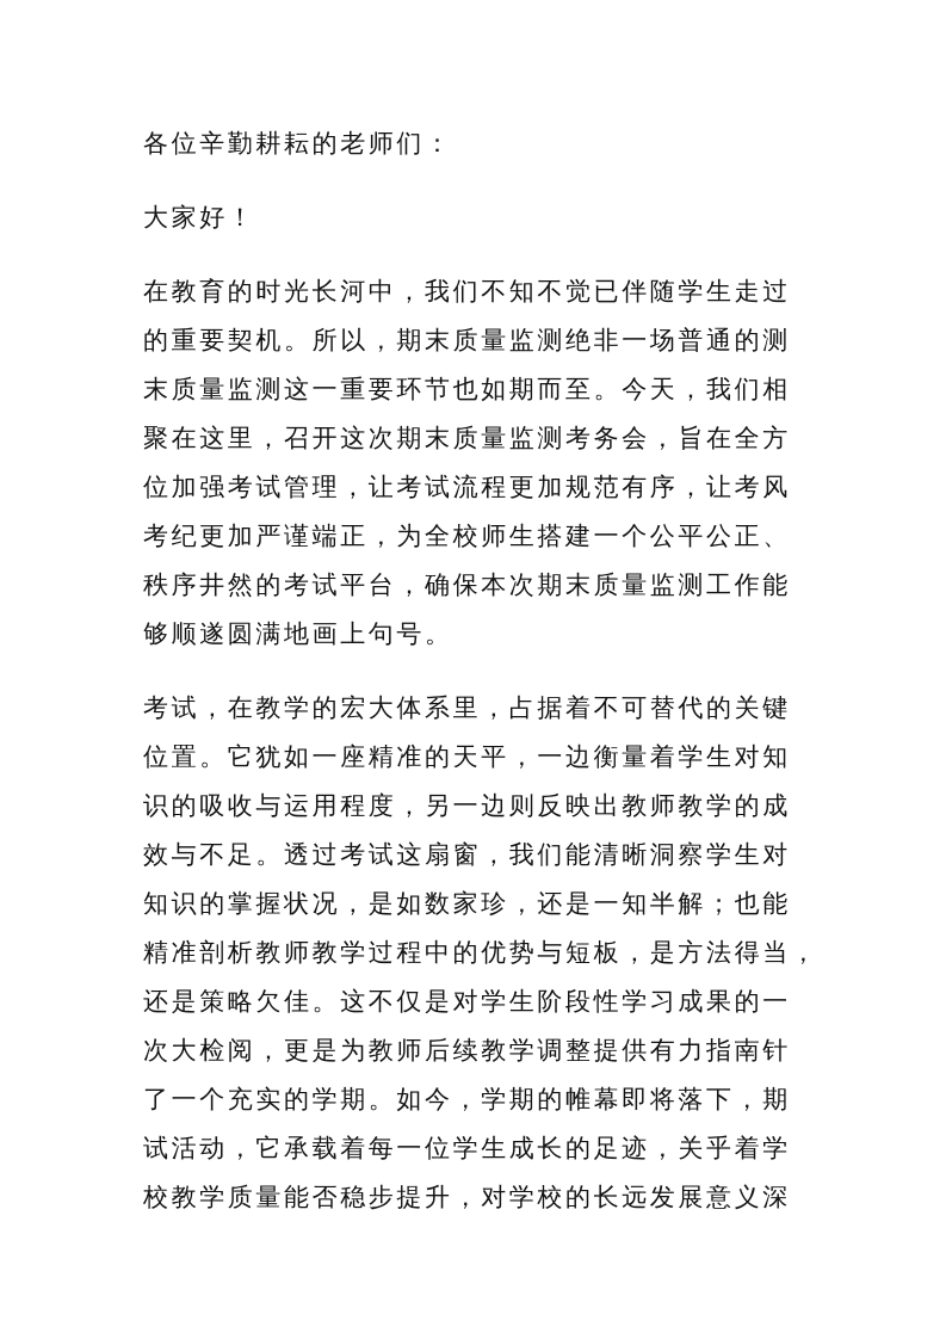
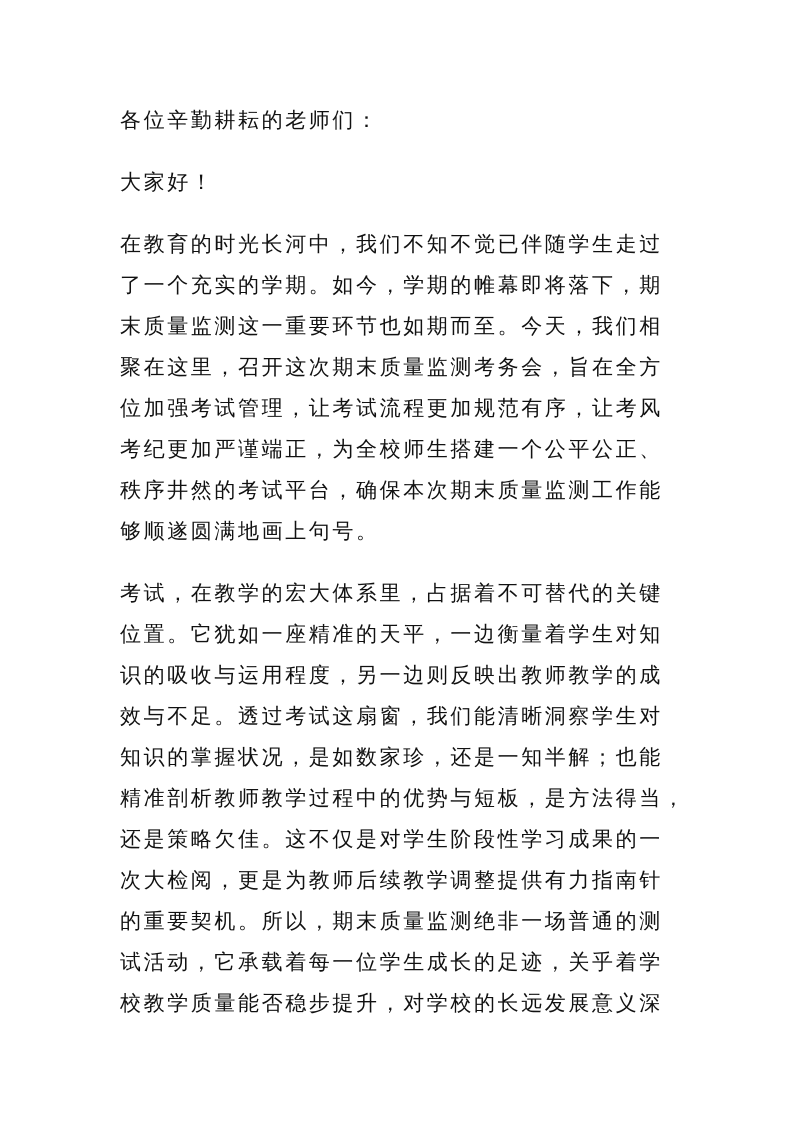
  各位辛勤耕耘的老师们：
  大家好！
  在教育的时光长河中，我们不知不觉已伴随学生走过
- 的重要契机。所以，期末质量监测绝非一场普通的测
+ 了一个充实的学期。如今，学期的帷幕即将落下，期
  末质量监测这一重要环节也如期而至。今天，我们相
  聚在这里，召开这次期末质量监测考务会，旨在全方
  位加强考试管理，让考试流程更加规范有序，让考风
  考纪更加严谨端正，为全校师生搭建一个公平公正、
  秩序井然的考试平台，确保本次期末质量监测工作能
  够顺遂圆满地画上句号。
  考试，在教学的宏大体系里，占据着不可替代的关键
  位置。它犹如一座精准的天平，一边衡量着学生对知
  识的吸收与运用程度，另一边则反映出教师教学的成
  效与不足。透过考试这扇窗，我们能清晰洞察学生对
  知识的掌握状况，是如数家珍，还是一知半解；也能
  精准剖析教师教学过程中的优势与短板，是方法得当，
  还是策略欠佳。这不仅是对学生阶段性学习成果的一
  次大检阅，更是为教师后续教学调整提供有力指南针
- 了一个充实的学期。如今，学期的帷幕即将落下，期
+ 的重要契机。所以，期末质量监测绝非一场普通的测
  试活动，它承载着每一位学生成长的足迹，关乎着学
  校教学质量能否稳步提升，对学校的长远发展意义深
